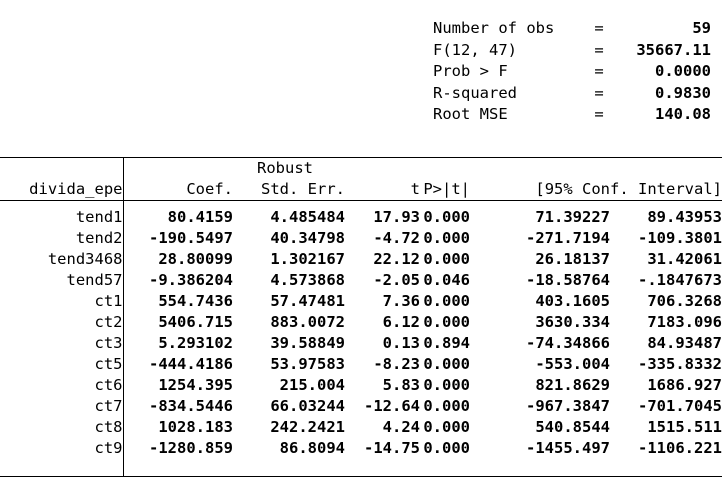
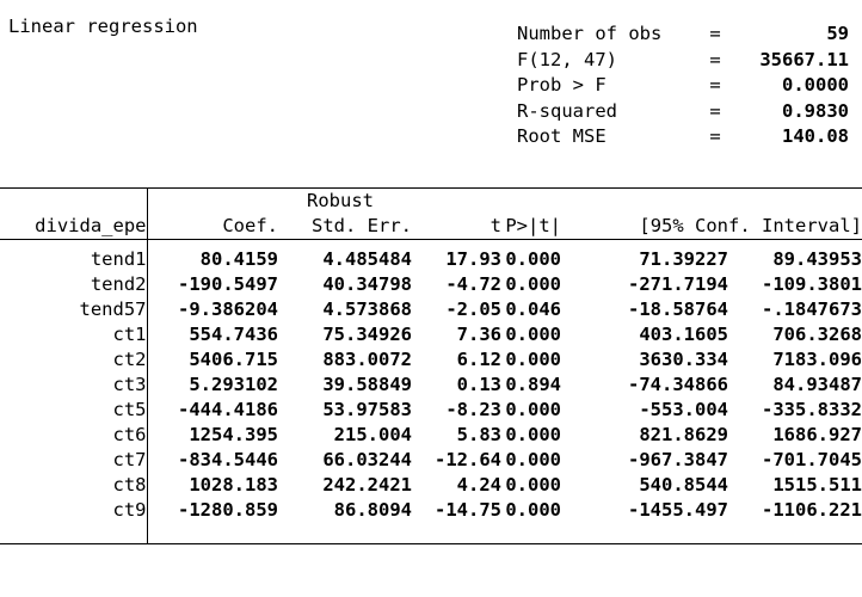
+ Linear regression
  Number of obs	=	59
  F(12, 47)	=	35667.11
  Prob > F	=	0.0000
  R-squared	=	0.9830
  Root MSE	=	140.08
  		Robust
  divida_epe	Coef.	Std. Err.	t	P>|t|	[95% Conf. Interval]
  tend1	80.4159	4.485484	17.93	0.000	71.39227	89.43953
  tend2	-190.5497	40.34798	-4.72	0.000	-271.7194	-109.3801
- tend3468	28.80099	1.302167	22.12	0.000	26.18137	31.42061
  tend57	-9.386204	4.573868	-2.05	0.046	-18.58764	-.1847673
- ct1	554.7436	57.47481	7.36	0.000	403.1605	706.3268
+ ct1	554.7436	75.34926	7.36	0.000	403.1605	706.3268
  ct2	5406.715	883.0072	6.12	0.000	3630.334	7183.096
  ct3	5.293102	39.58849	0.13	0.894	-74.34866	84.93487
  ct5	-444.4186	53.97583	-8.23	0.000	-553.004	-335.8332
  ct6	1254.395	215.004	5.83	0.000	821.8629	1686.927
  ct7	-834.5446	66.03244	-12.64	0.000	-967.3847	-701.7045
  ct8	1028.183	242.2421	4.24	0.000	540.8544	1515.511
  ct9	-1280.859	86.8094	-14.75	0.000	-1455.497	-1106.221
